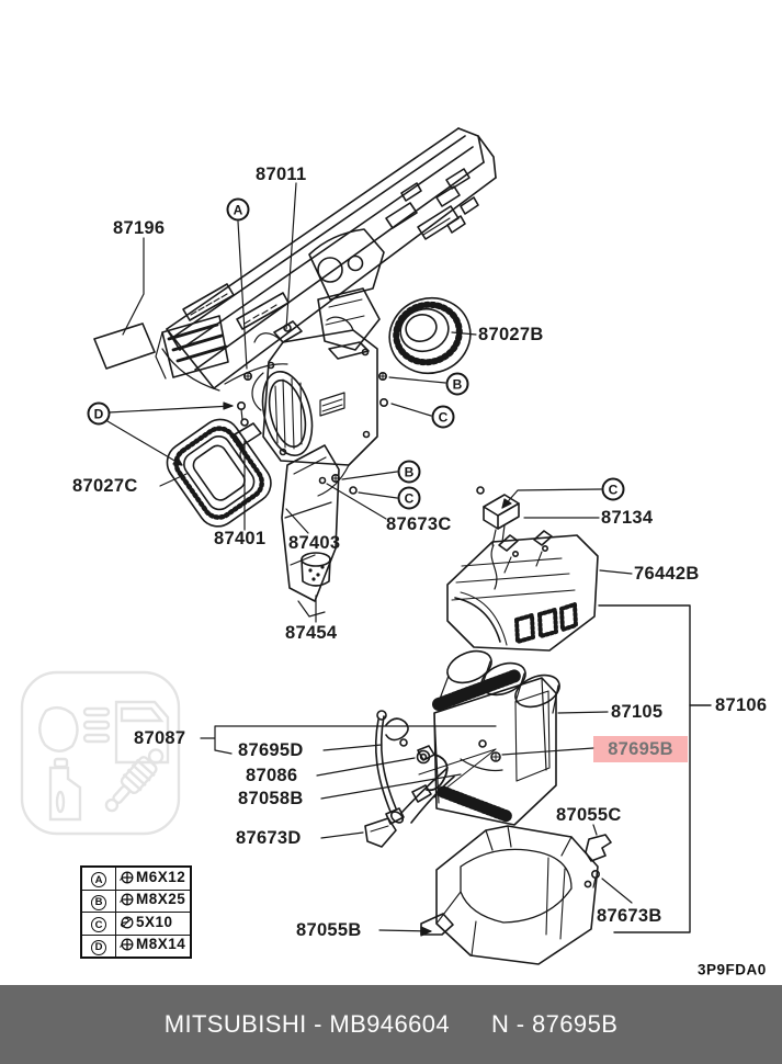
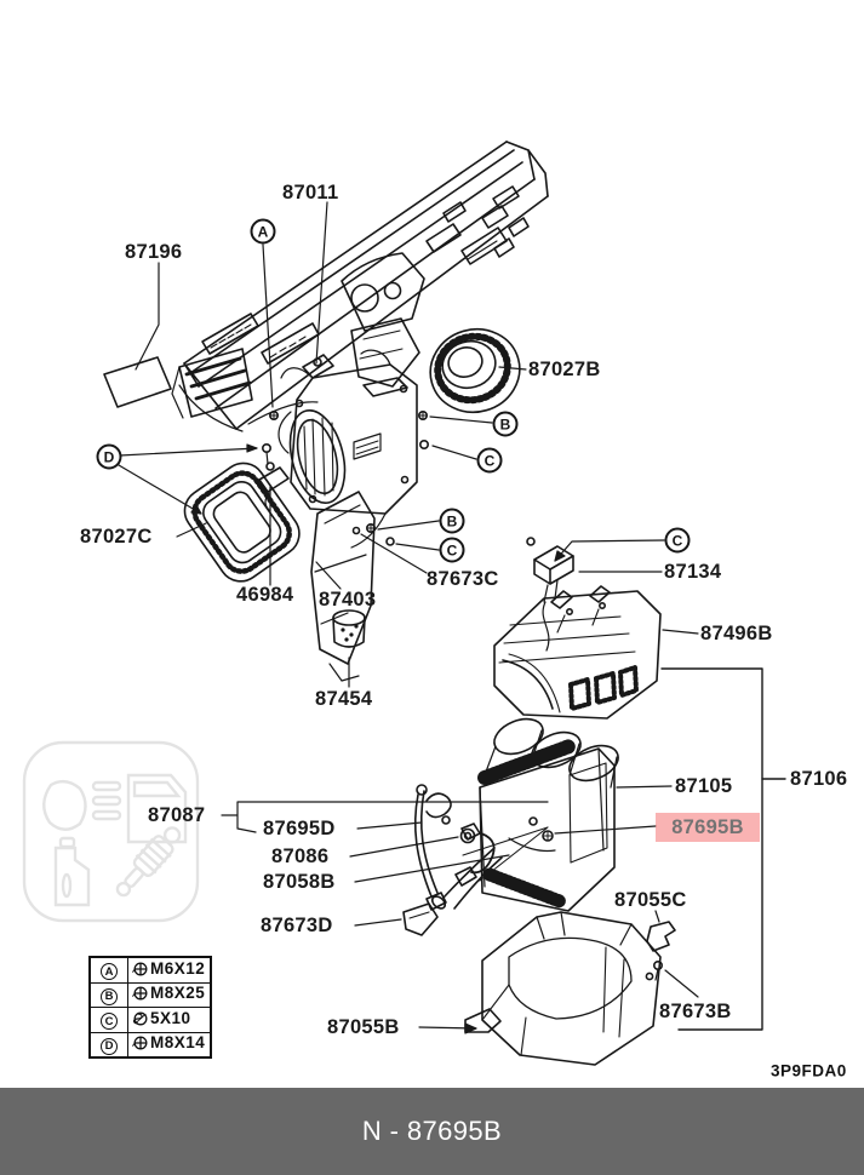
  87196
  87011
  87027B
  87027C
  87673C
- 87401
+ 46984
  87403
  87134
- 76442B
+ 87496B
  87454
  87105
  87106
  87087
  87695D
  87086
  87058B
  87673D
  87055C
  87673B
  87055B
  87695B
  A
  B
  C
  D
  B
  C
  C
  A	M6X12
  B	M8X25
  C	5X10
  D	M8X14
  3P9FDA0
- MITSUBISHI - MB946604
  N - 87695B
